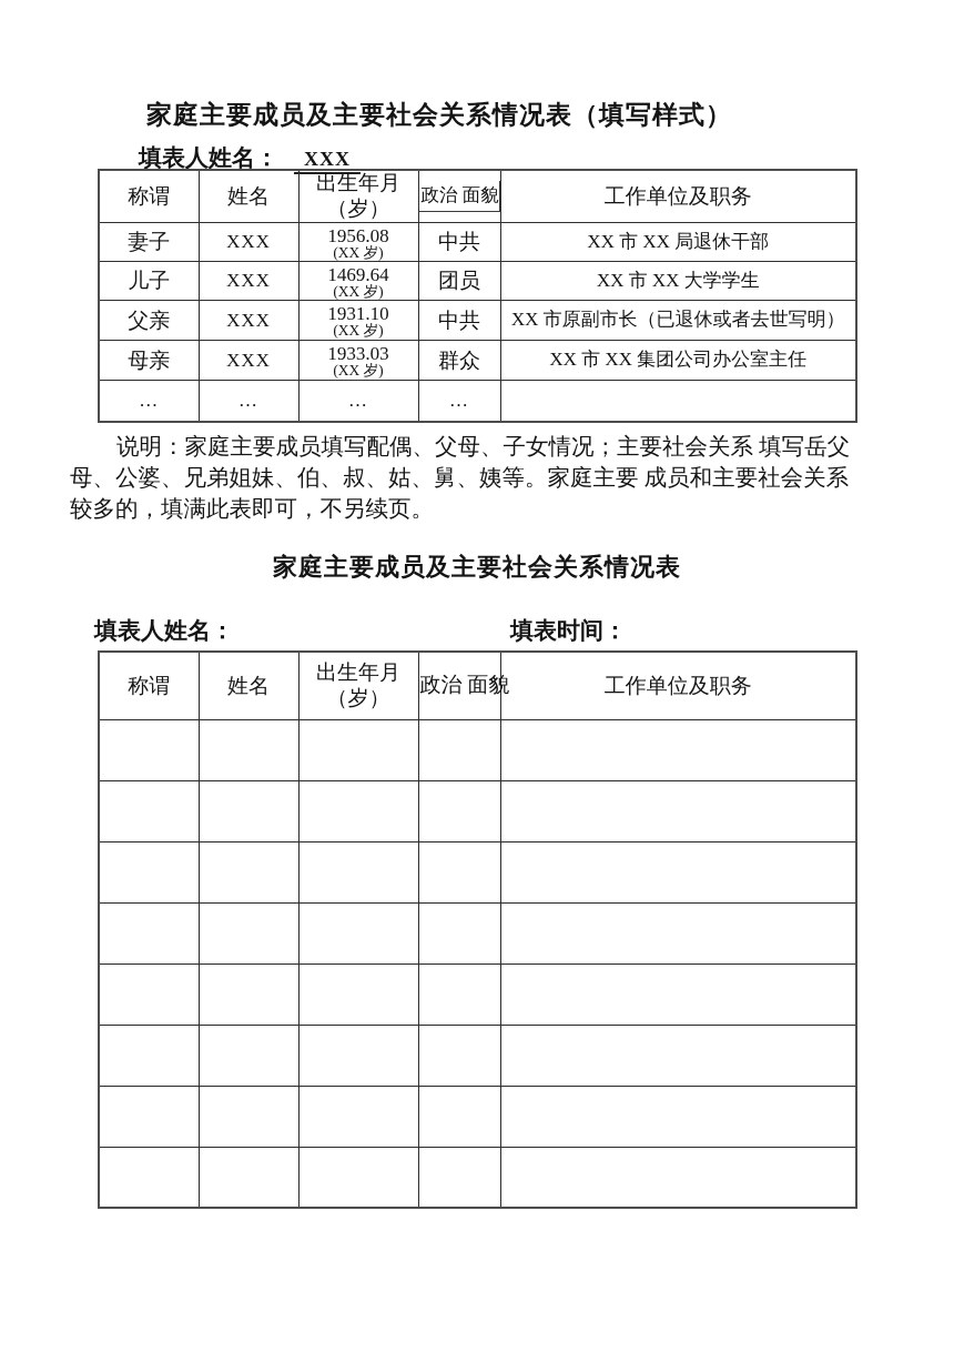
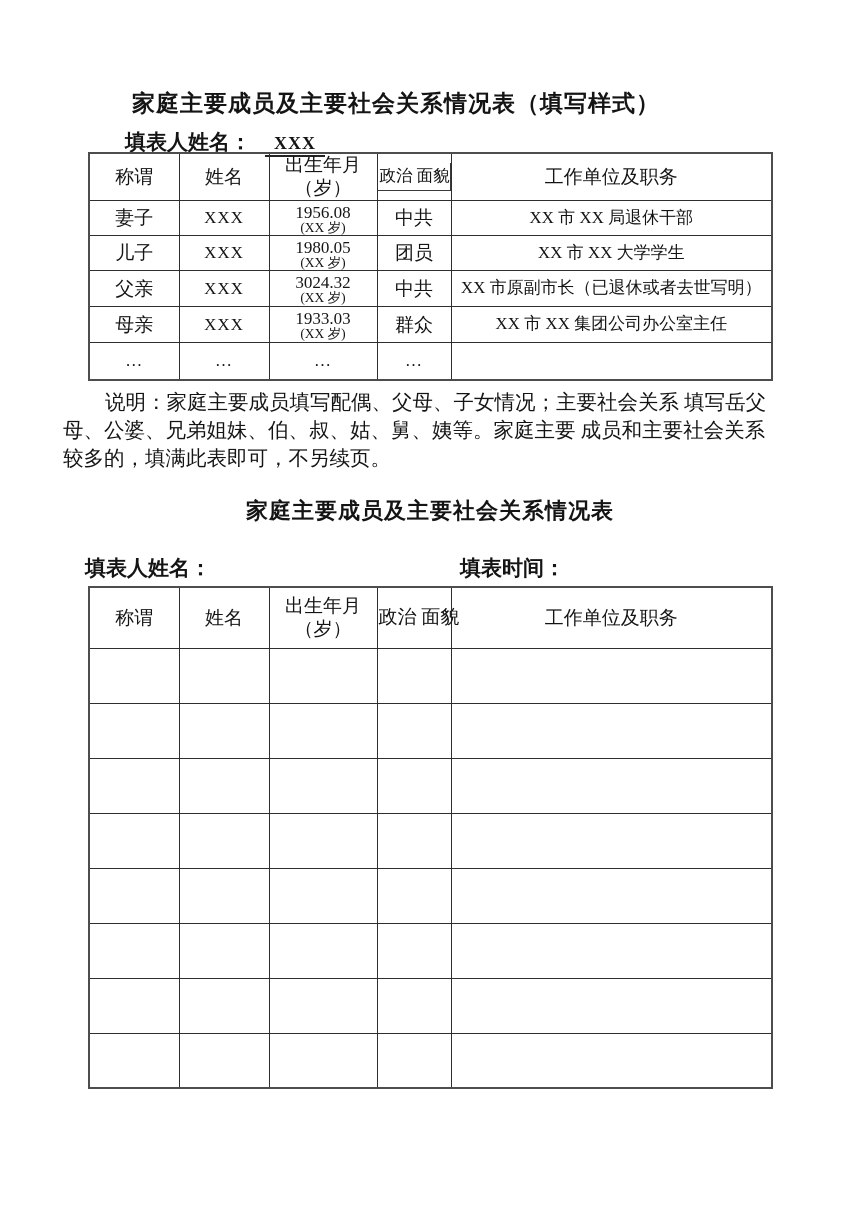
  家庭主要成员及主要社会关系情况表（填写样式）
  填表人姓名： XXX
  称谓	姓名	出生年月 （岁）	政治 面貌	工作单位及职务
  妻子	XXX	1956.08 (XX 岁)	中共	XX 市 XX 局退休干部
- 儿子	XXX	1469.64 (XX 岁)	团员	XX 市 XX 大学学生
+ 儿子	XXX	1980.05 (XX 岁)	团员	XX 市 XX 大学学生
- 父亲	XXX	1931.10 (XX 岁)	中共	XX 市原副市长（已退休或者去世写明）
+ 父亲	XXX	3024.32 (XX 岁)	中共	XX 市原副市长（已退休或者去世写明）
  母亲	XXX	1933.03 (XX 岁)	群众	XX 市 XX 集团公司办公室主任
  …	…	…	…
  说明：家庭主要成员填写配偶、父母、子女情况；主要社会关系 填写岳父
  母、公婆、兄弟姐妹、伯、叔、姑、舅、姨等。家庭主要 成员和主要社会关系
  较多的，填满此表即可，不另续页。
  家庭主要成员及主要社会关系情况表
  填表人姓名：
  填表时间：
  称谓	姓名	出生年月 （岁）	政治 面貌	工作单位及职务
